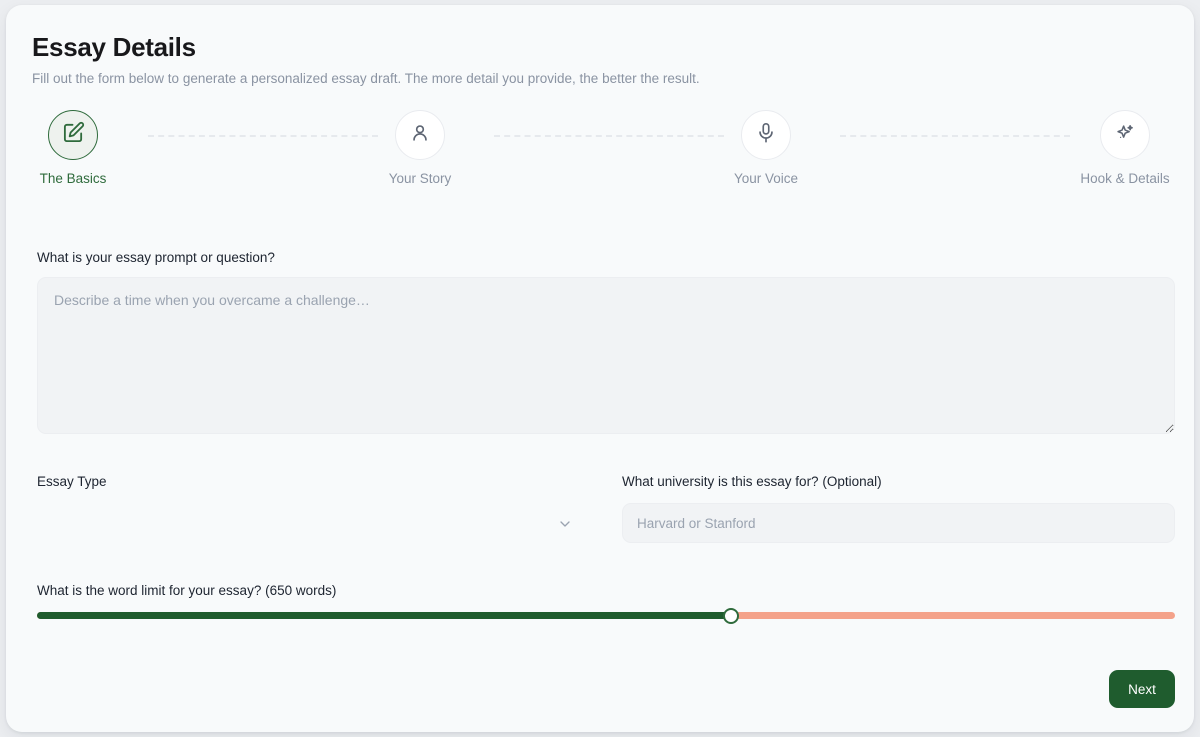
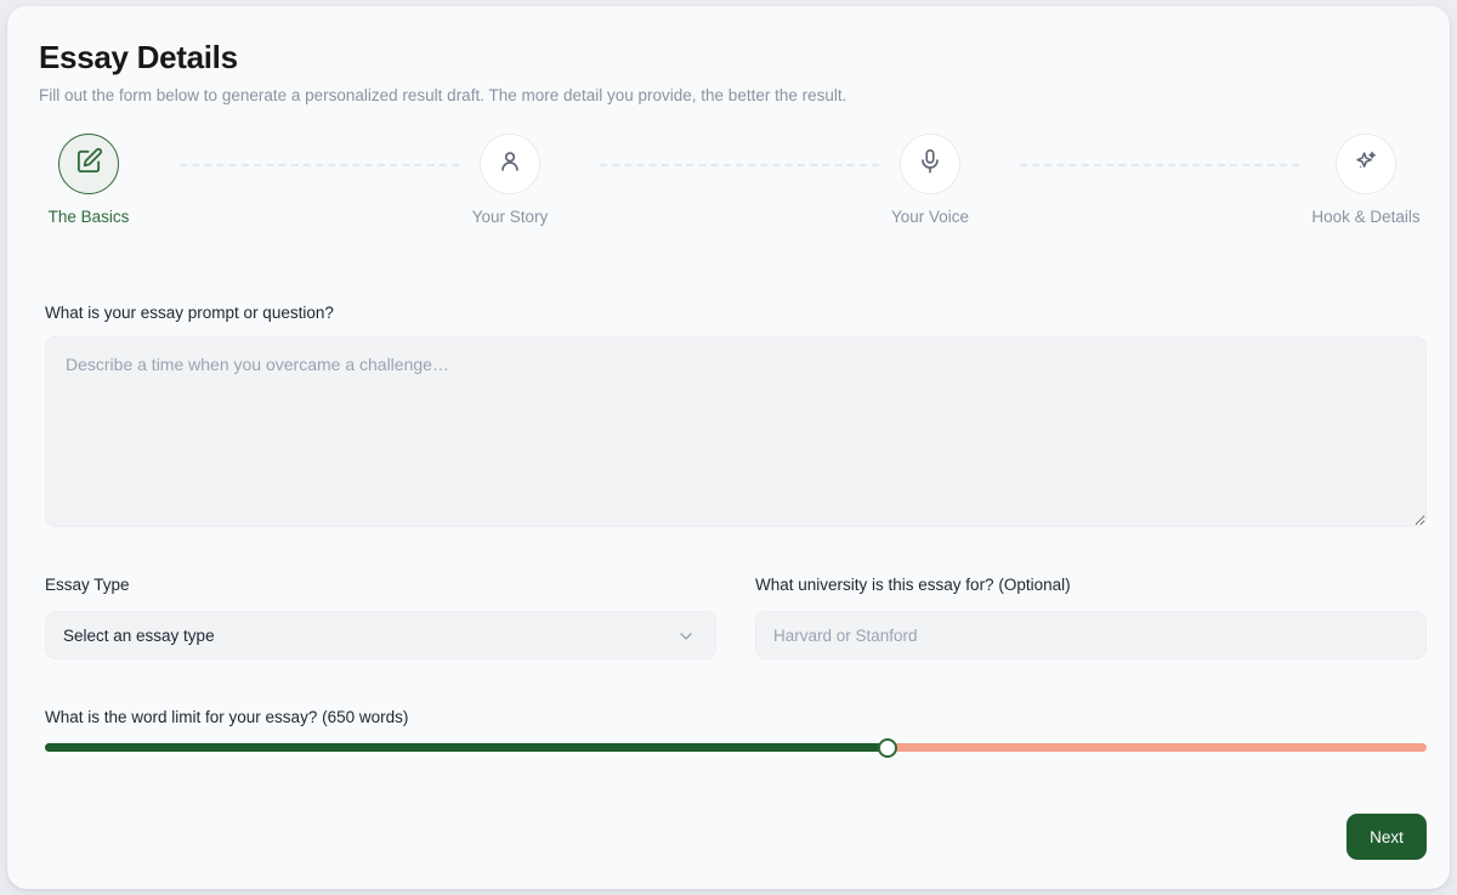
  Essay Details
- Fill out the form below to generate a personalized essay draft. The more detail you provide, the better the result.
+ Fill out the form below to generate a personalized result draft. The more detail you provide, the better the result.
  The Basics
  Your Story
  Your Voice
  Hook & Details
  What is your essay prompt or question?
  Describe a time when you overcame a challenge…
  Essay Type
+ Select an essay type
  What university is this essay for? (Optional)
  Harvard or Stanford
  What is the word limit for your essay? (650 words)
  Next
